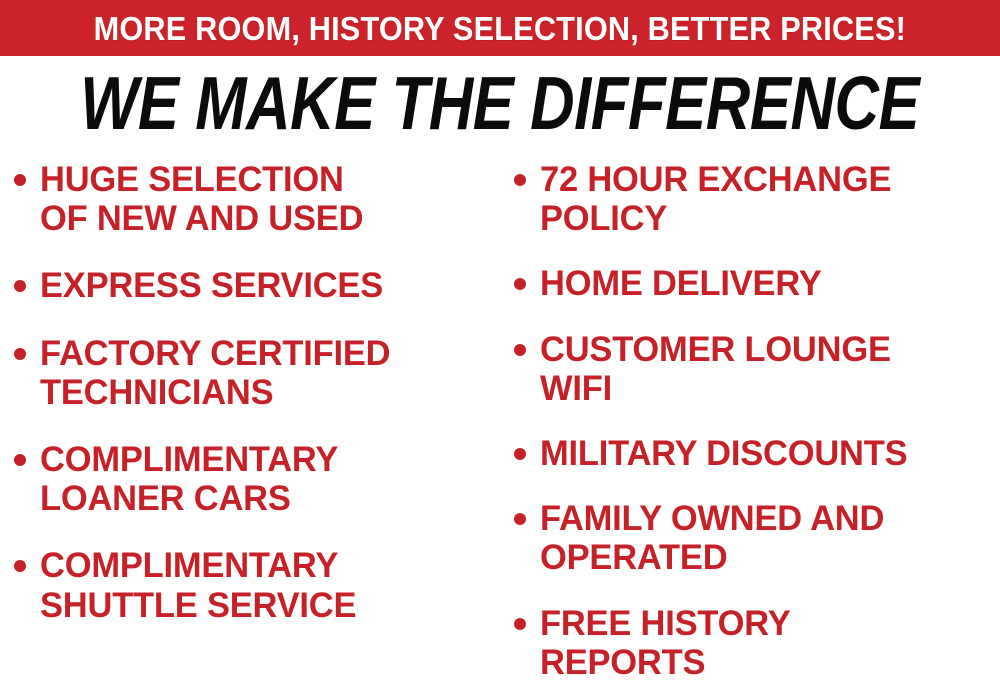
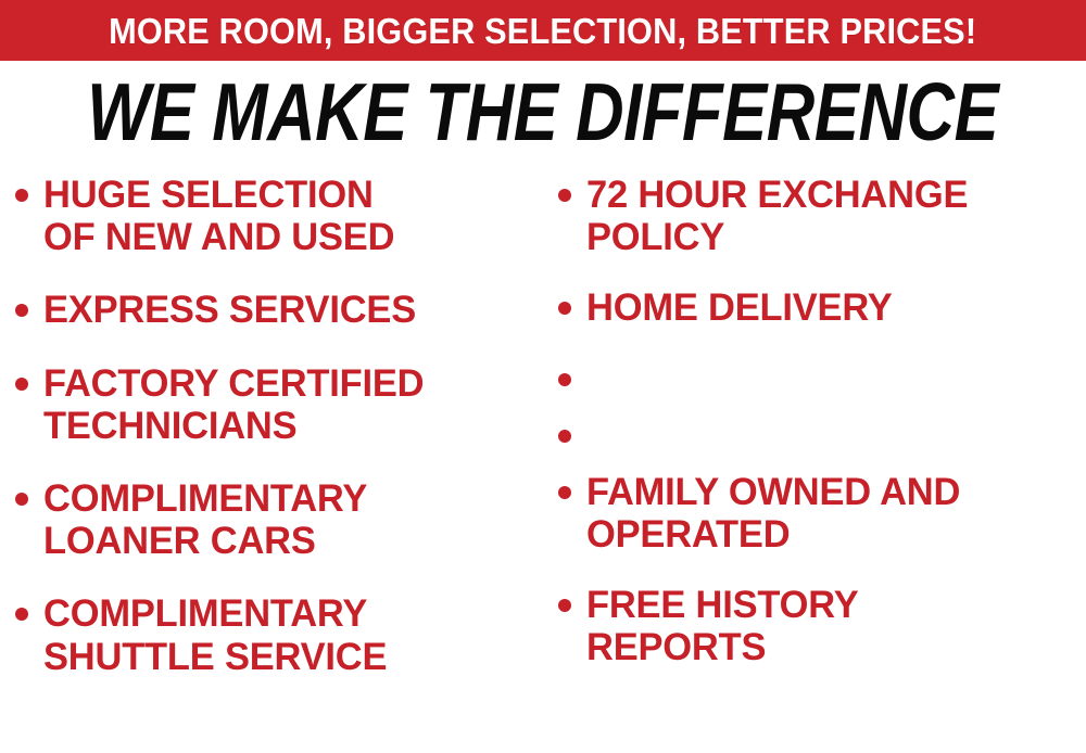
- MORE ROOM, HISTORY SELECTION, BETTER PRICES!
+ MORE ROOM, BIGGER SELECTION, BETTER PRICES!
  WE MAKE THE DIFFERENCE
  HUGE SELECTION
  OF NEW AND USED
  EXPRESS SERVICES
  FACTORY CERTIFIED
  TECHNICIANS
  COMPLIMENTARY
  LOANER CARS
  COMPLIMENTARY
  SHUTTLE SERVICE
  72 HOUR EXCHANGE
  POLICY
  HOME DELIVERY
- CUSTOMER LOUNGE
- WIFI
- MILITARY DISCOUNTS
  FAMILY OWNED AND
  OPERATED
  FREE HISTORY
  REPORTS
